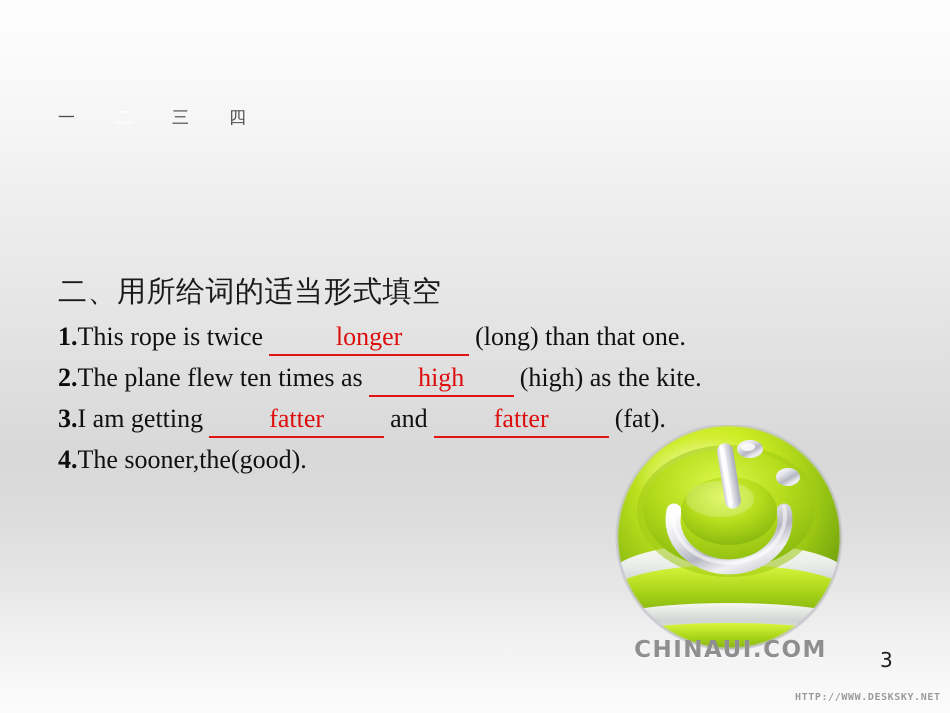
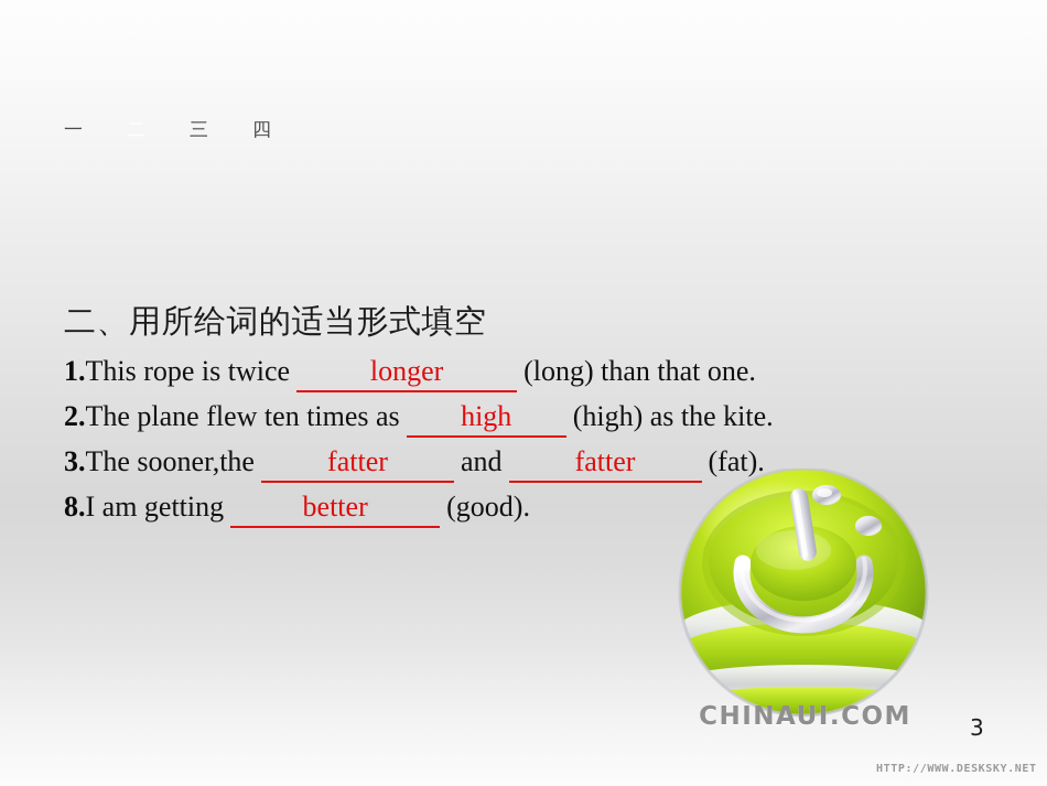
  一
  三
  四
  二、用所给词的适当形式填空
  1.
  This rope is twice
  longer
  (long) than that one.
  2.
  The plane flew ten times as
  high
  (high) as the kite.
  3.
- I am getting
+ The sooner,the
  fatter
  and
  fatter
  (fat).
- 4.
+ 8.
- The sooner,the
+ I am getting
+ better
  (good).
  CHINAUI.COM
  3
  HTTP://WWW.DESKSKY.NET
